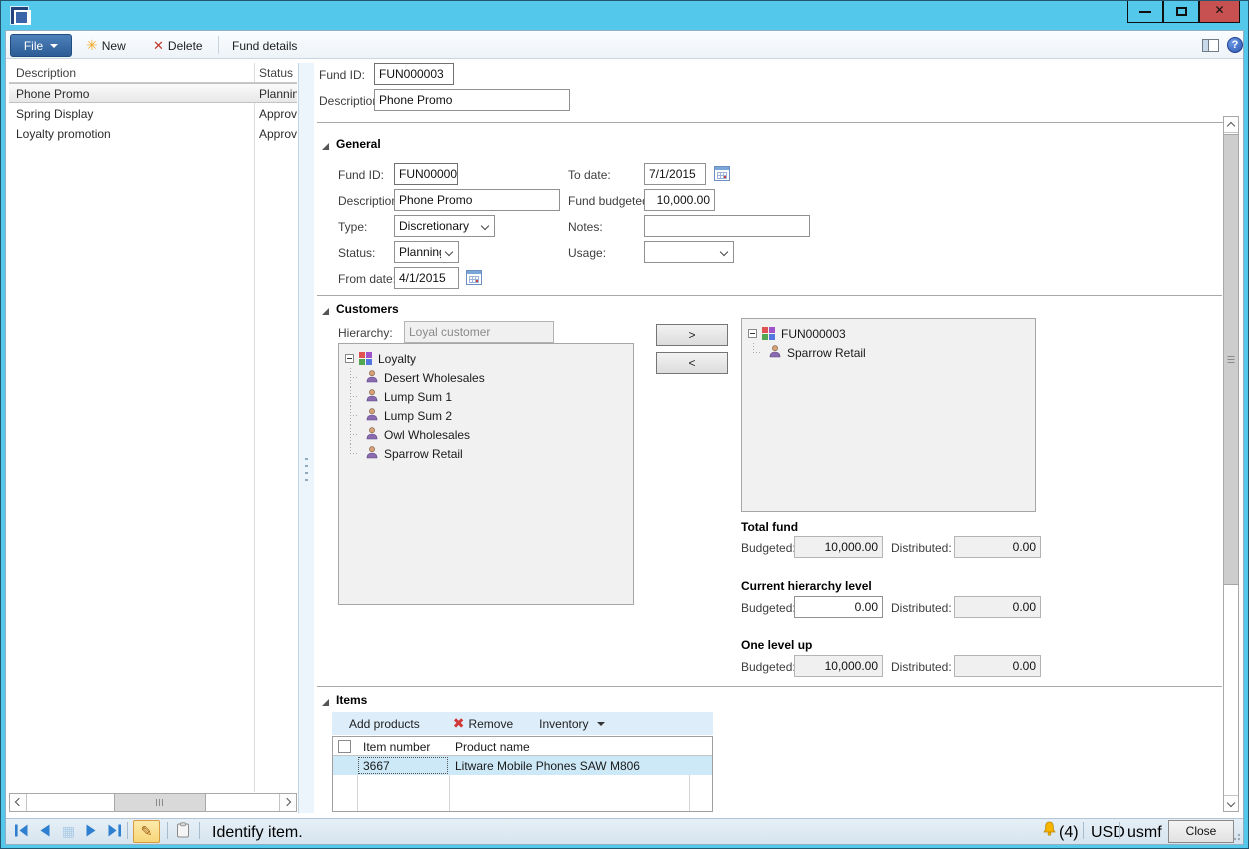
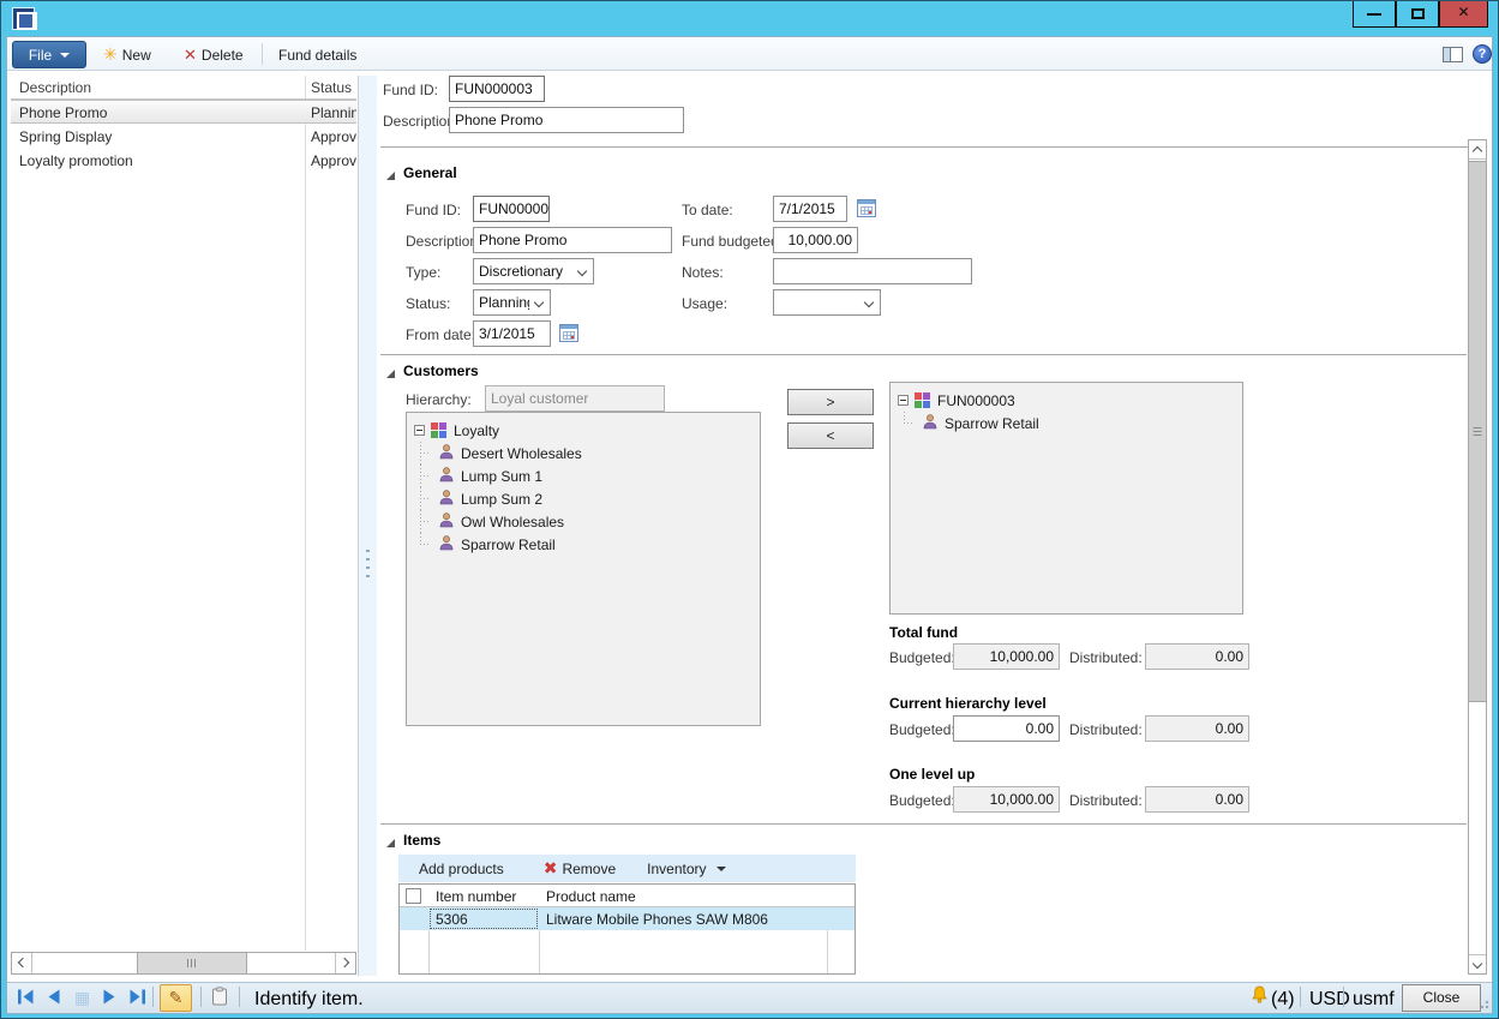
  File
  New
  Delete
  Fund details
  Description
  Status
  Phone Promo
  Plannin
  Spring Display
  Approv
  Loyalty promotion
  Approv
  Fund ID:
  FUN000003
  Descriptio
  Phone Promo
  General
  Fund ID:
  FUN00000
  Descriptio
  Phone Promo
  Type:
  Discretionary
  Status:
  Plannin
  From date
- 4/1/2015
+ 3/1/2015
  To date:
  7/1/2015
  Fund budgete
  10,000.00
  Notes:
  Usage:
  Customers
  Hierarchy:
  Loyal customer
  Loyalty
  Desert Wholesales
  Lump Sum 1
  Lump Sum 2
  Owl Wholesales
  Sparrow Retail
  >
  <
  FUN000003
  Sparrow Retail
  Total fund
  Budgeted
  10,000.00
  Distributed:
  0.00
  Current hierarchy level
  Budgeted
  0.00
  Distributed:
  0.00
  One level up
  Budgeted
  10,000.00
  Distributed:
  0.00
  Items
  Add products
  Remove
  Inventory
  Item number
  Product name
- 3667
+ 5306
  Litware Mobile Phones SAW M806
  ▦
  Identify item.
  (4)
  usmf
  Close
